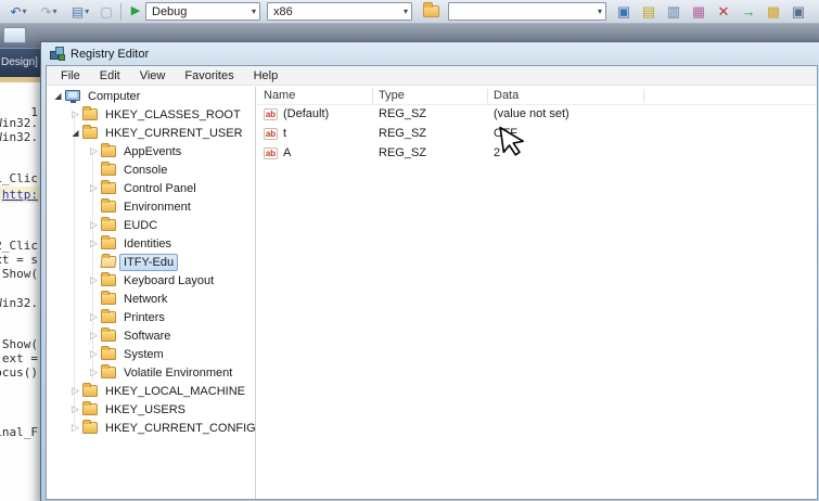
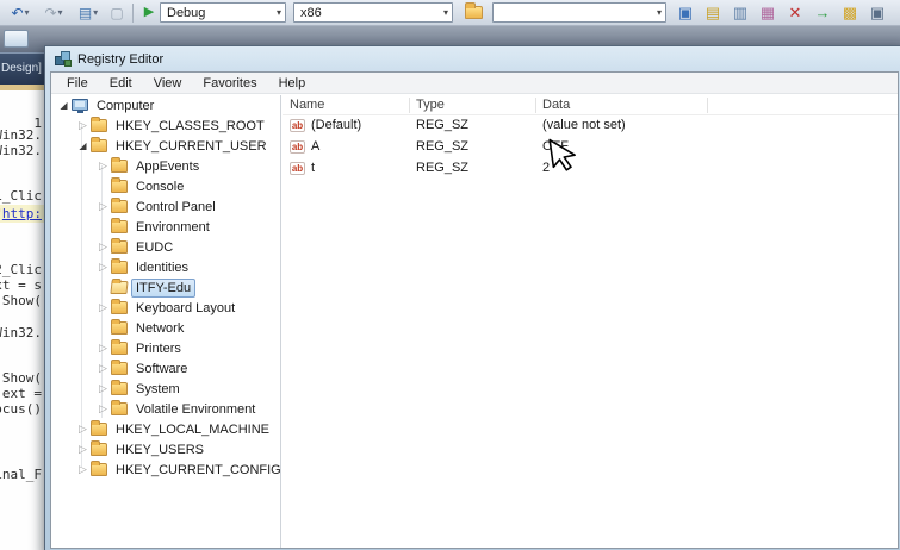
  ↶
  ▾
  ↷
  ▾
  ▤
  ▾
  ▢
  ▶
  Debug
  ▾
  x86
  ▾
  ▾
  ▣
  ▤
  ▥
  ▦
  ✕
  →
  ▩
  ▣
  Design]
  1
  in32.
  in32.
  _Clic
  http:
  _Clic
  t = s
  Show(
  in32.
  Show(
  ext =
  cus()
  nal_F
  Registry Editor
  File
  Edit
  View
  Favorites
  Help
  ◢
  Computer
  ▷
  HKEY_CLASSES_ROOT
  ◢
  HKEY_CURRENT_USER
  ▷
  AppEvents
  Console
  ▷
  Control Panel
  Environment
  ▷
  EUDC
  ▷
  Identities
  ITFY-Edu
  ▷
  Keyboard Layout
  Network
  ▷
  Printers
  ▷
  Software
  ▷
  System
  ▷
  Volatile Environment
  ▷
  HKEY_LOCAL_MACHINE
  ▷
  HKEY_USERS
  ▷
  HKEY_CURRENT_CONFIG
  Name
  Type
  Data
  ab
  (Default)
  REG_SZ
  (value not set)
  ab
- t
+ A
  REG_SZ
  ab
- A
+ t
  REG_SZ
  2
